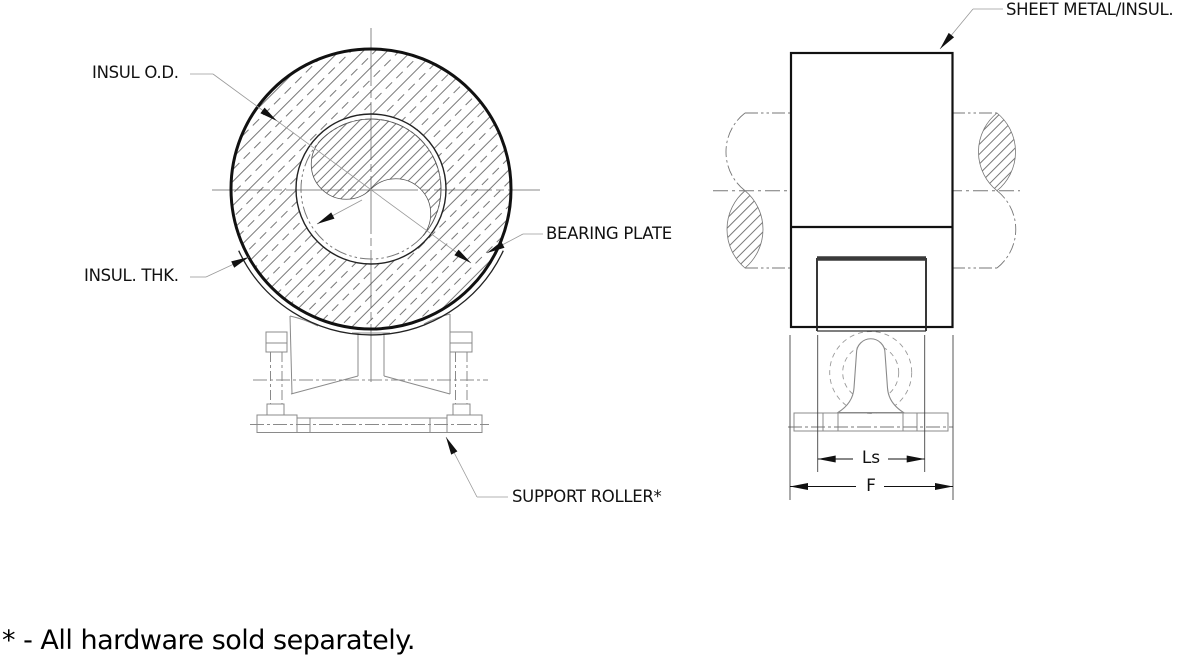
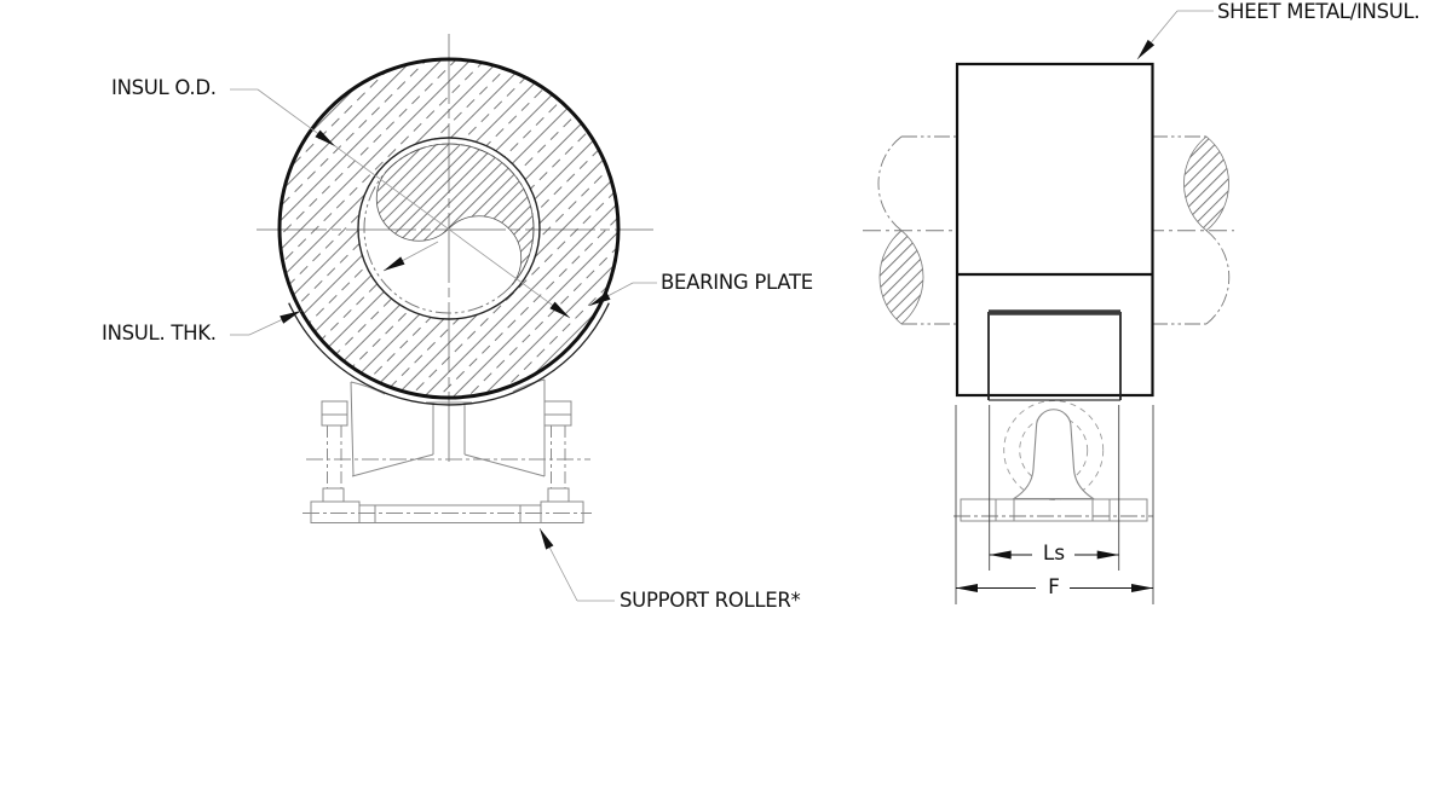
  INSUL O.D.
  INSUL. THK.
  BEARING PLATE
  SUPPORT ROLLER*
  SHEET METAL/INSUL.
  Ls
  F
- * - All hardware sold separately.
